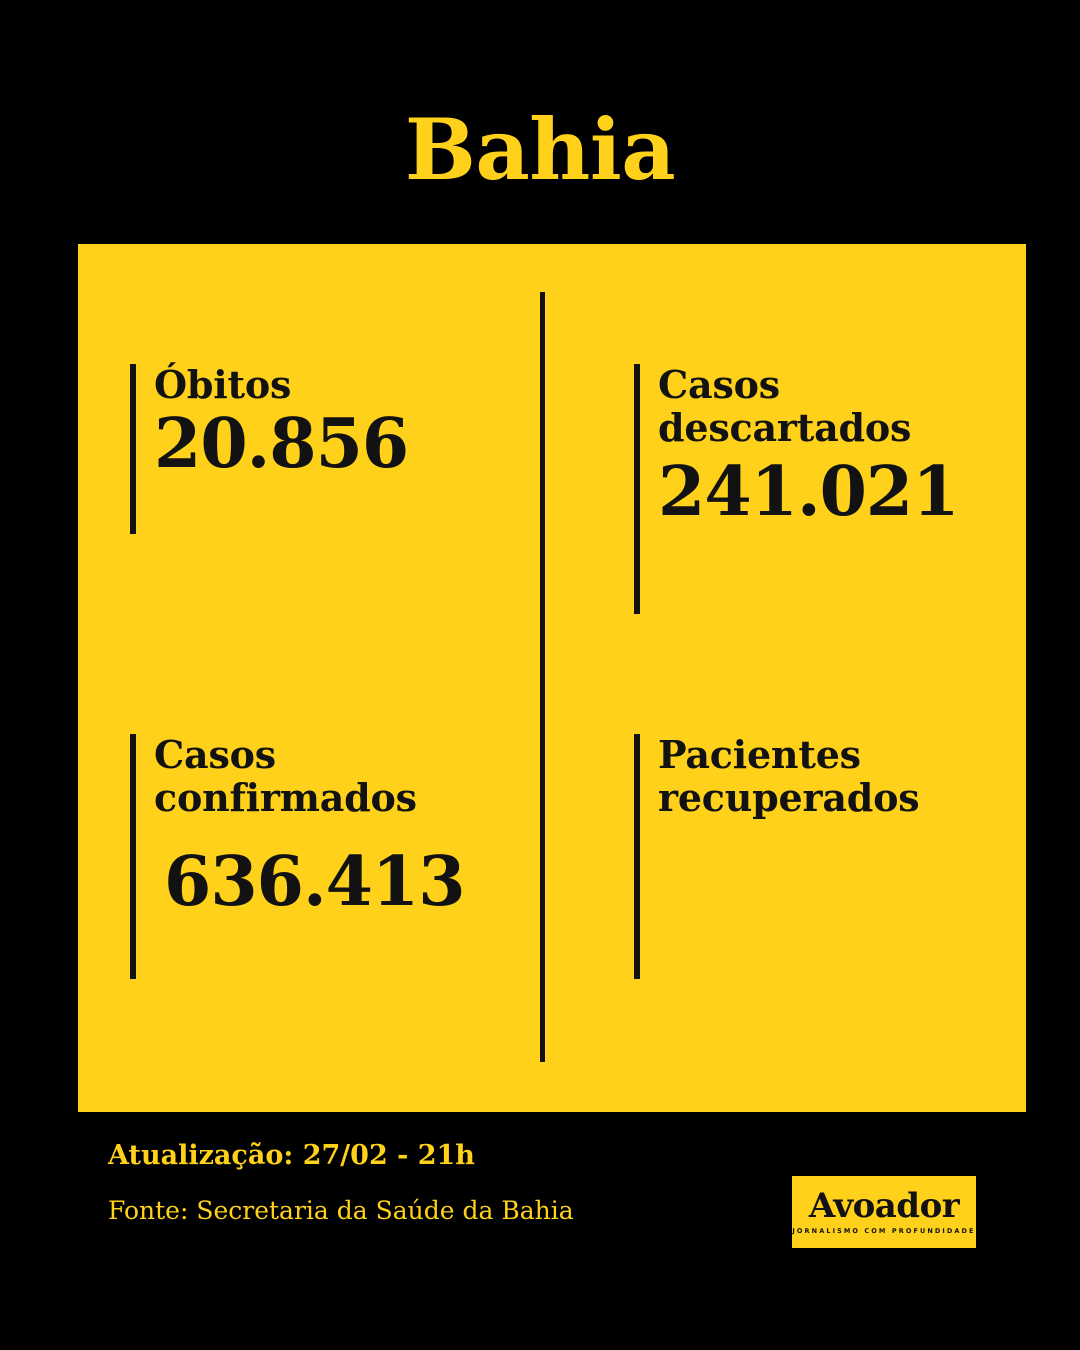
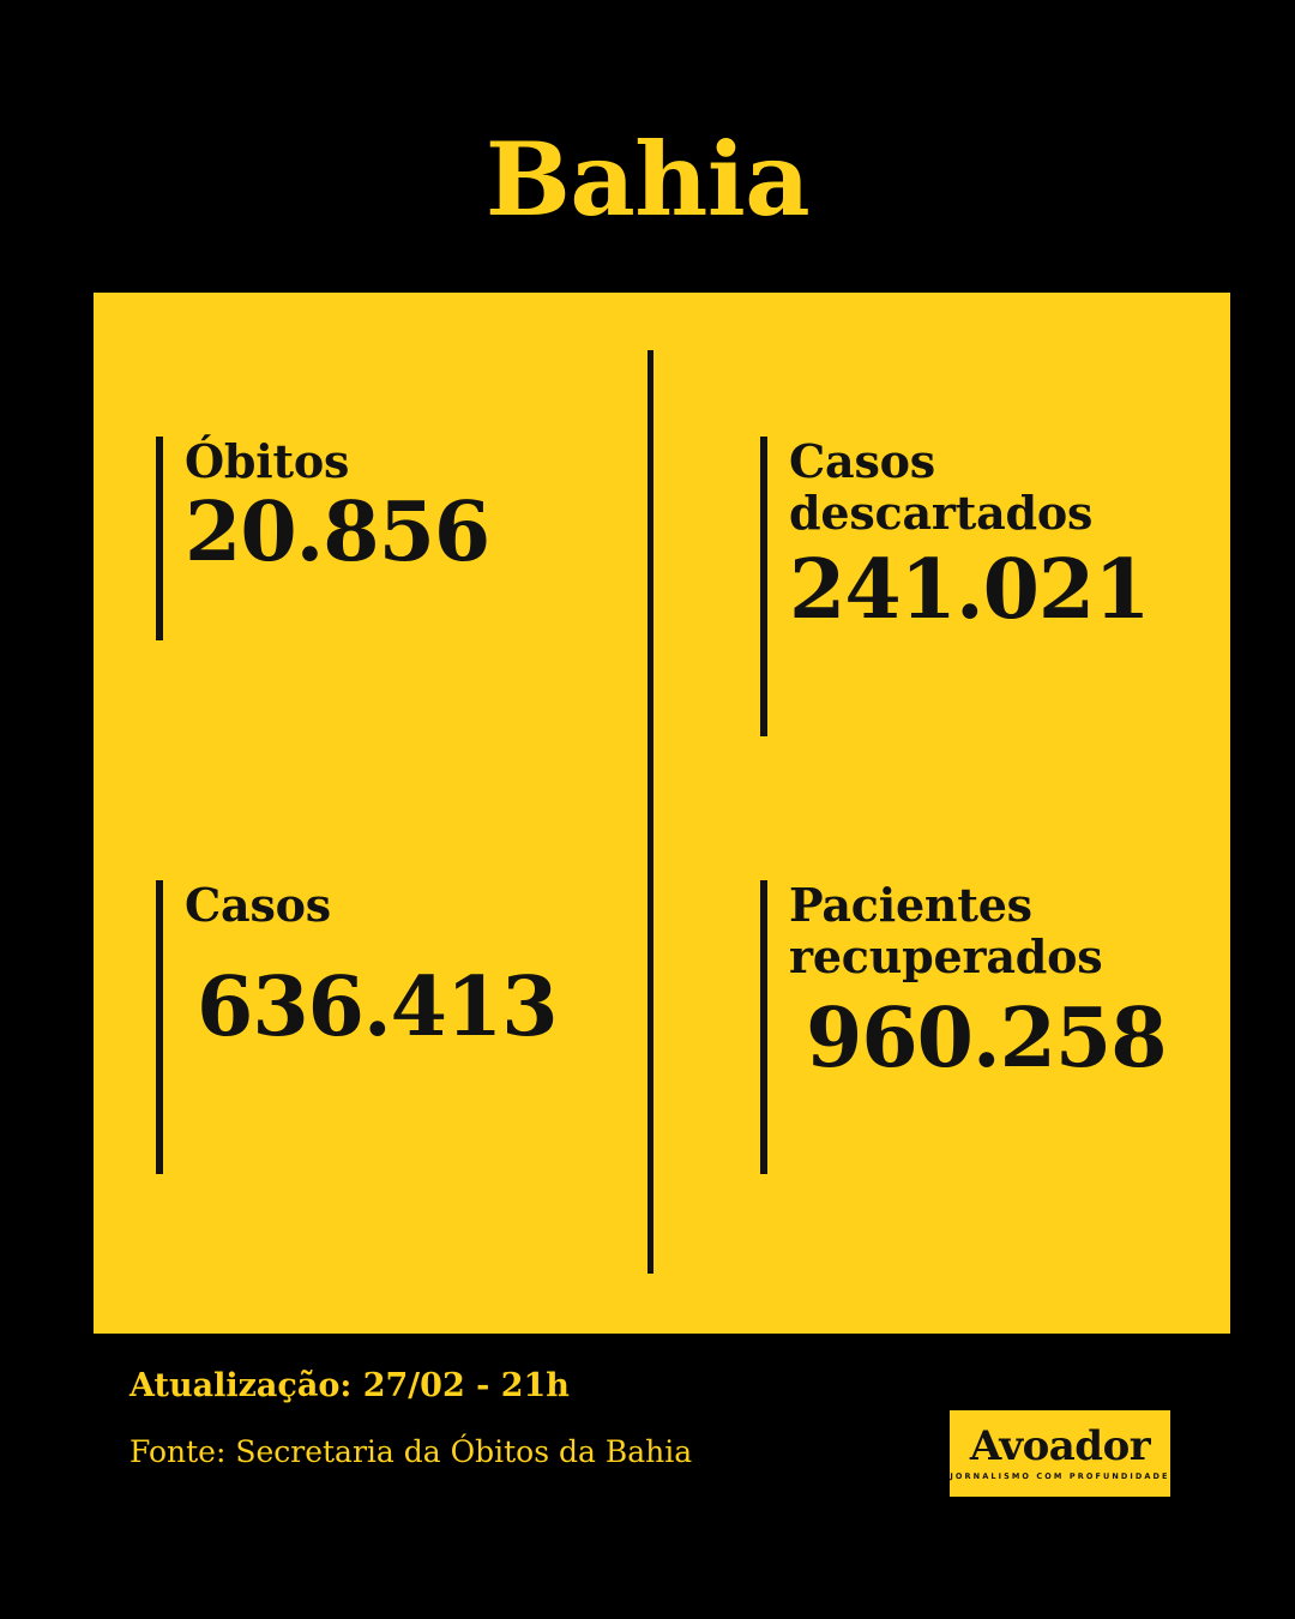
  Bahia
  Óbitos
  20.856
  Casos
  descartados
  241.021
  Casos
- confirmados
  636.413
  Pacientes
  recuperados
+ 960.258
  Atualização: 27/02 - 21h
- Fonte: Secretaria da Saúde da Bahia
+ Fonte: Secretaria da Óbitos da Bahia
  Avoador
  JORNALISMO COM PROFUNDIDADE
